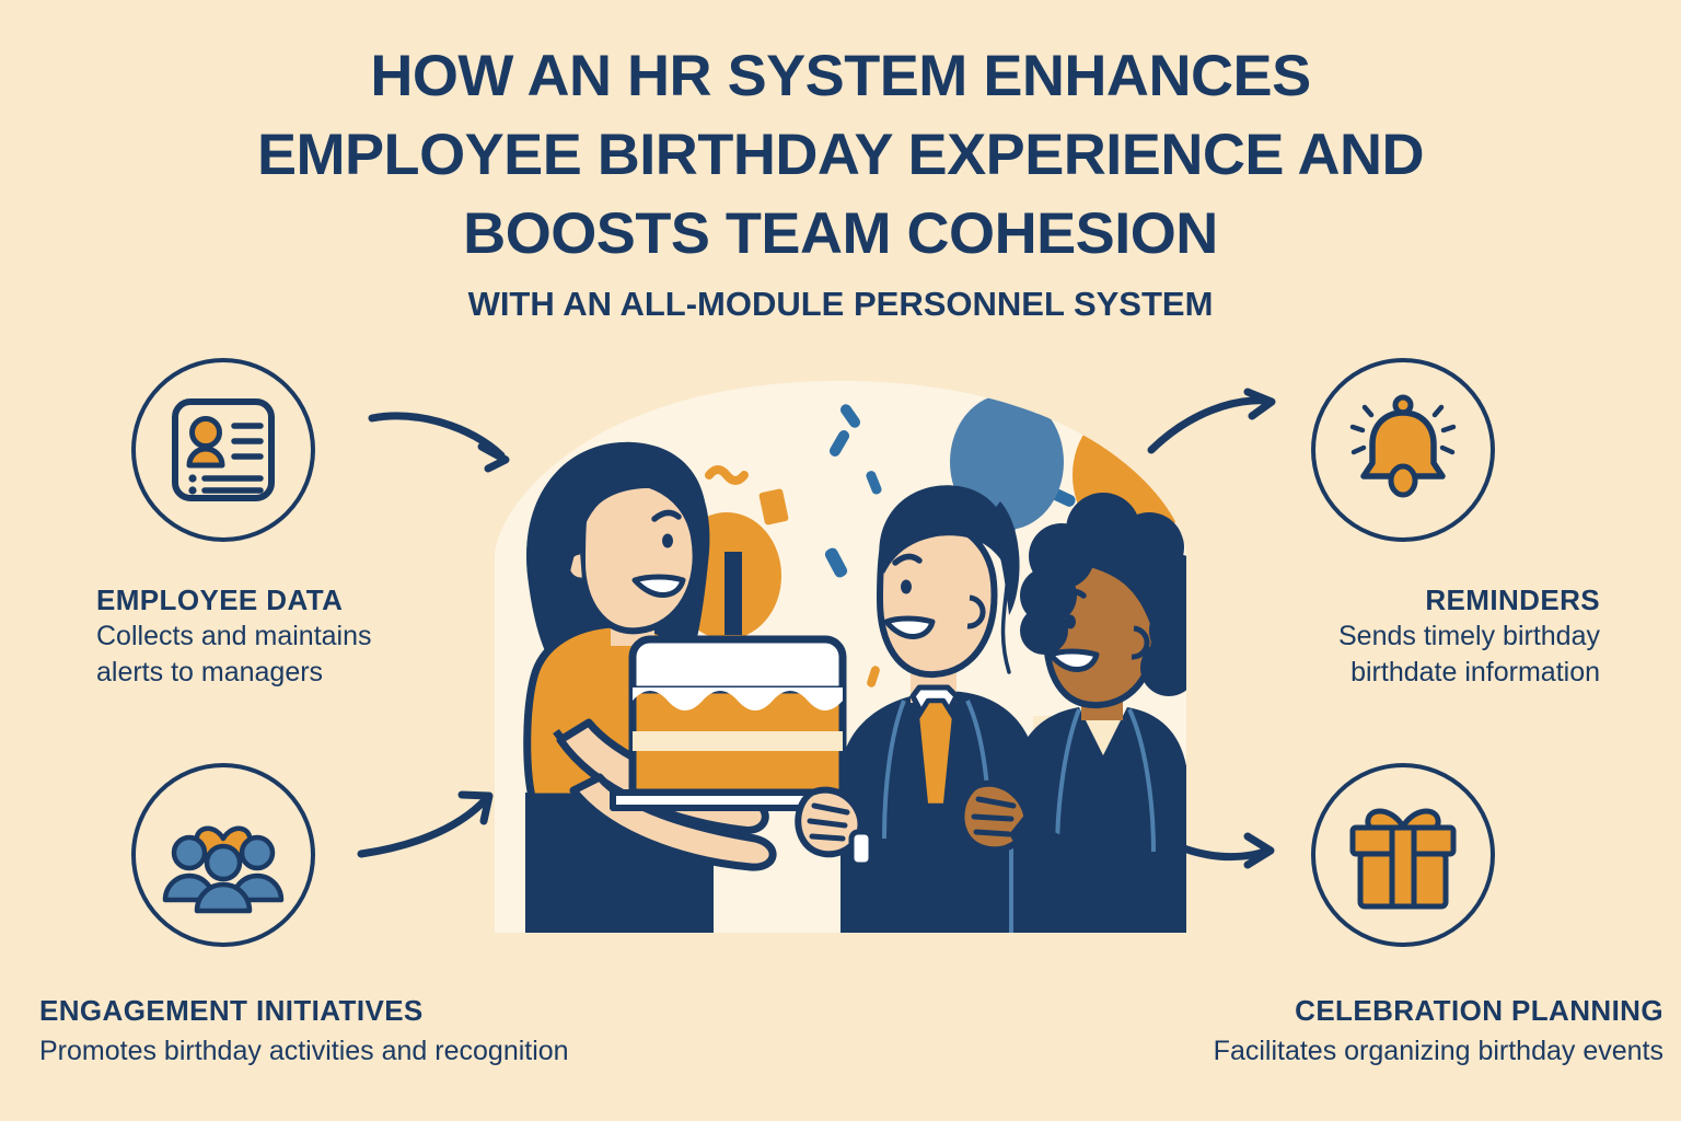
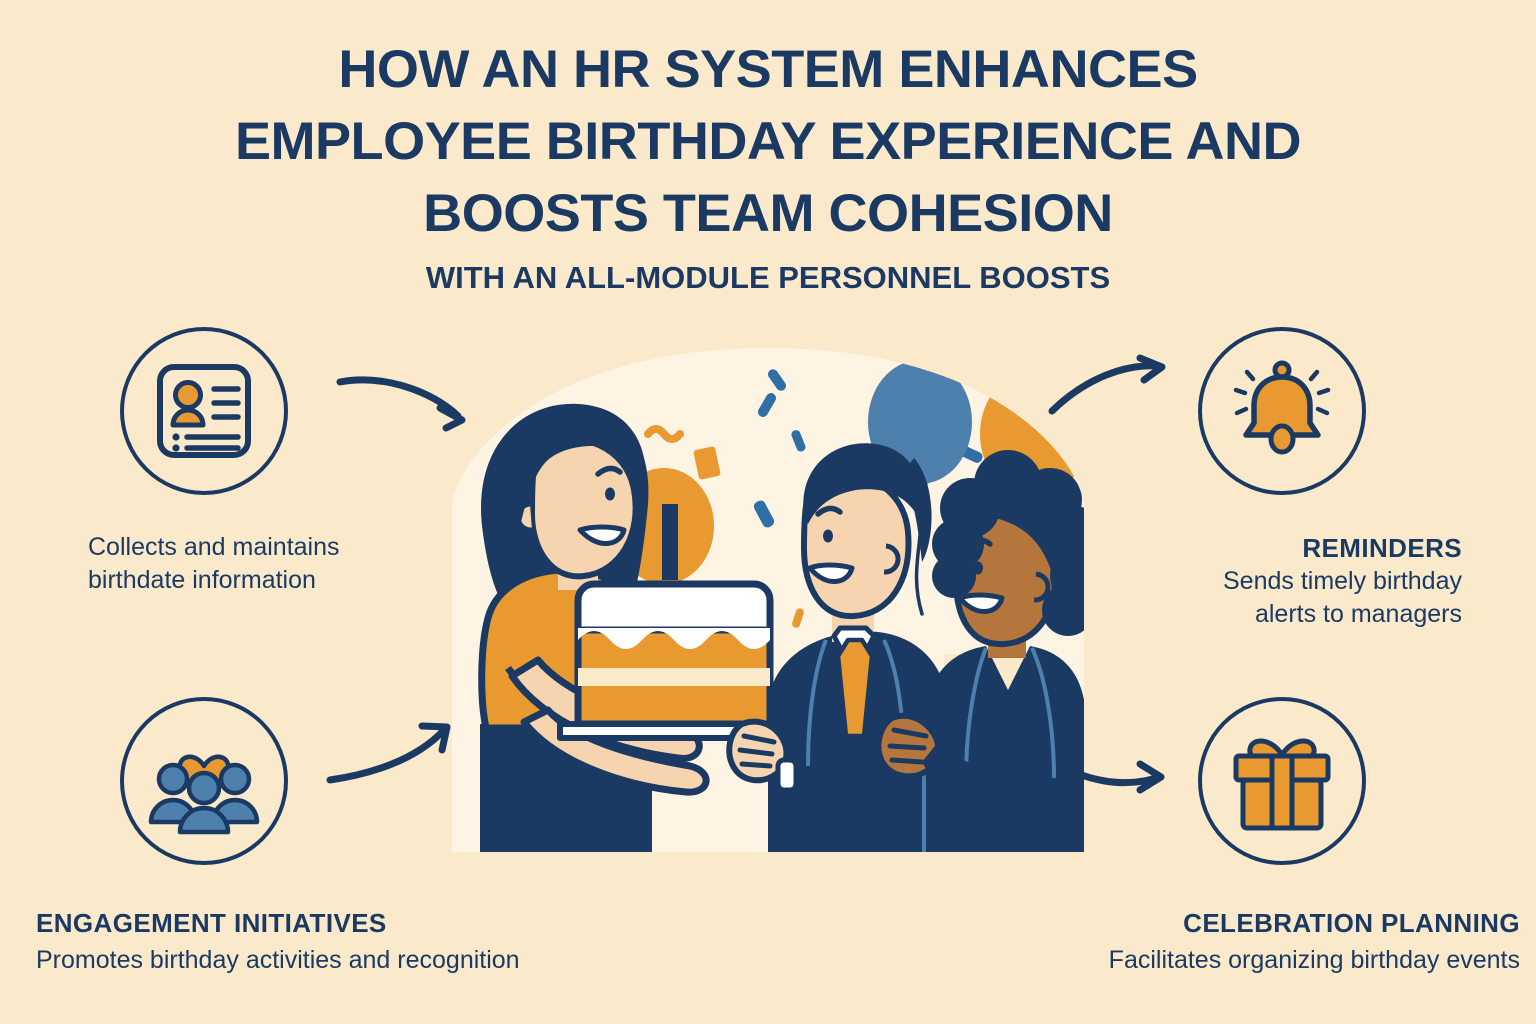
  HOW AN HR SYSTEM ENHANCES
  EMPLOYEE BIRTHDAY EXPERIENCE AND
  BOOSTS TEAM COHESION
- WITH AN ALL-MODULE PERSONNEL SYSTEM
+ WITH AN ALL-MODULE PERSONNEL BOOSTS
- EMPLOYEE DATA
  Collects and maintains
- alerts to managers
+ birthdate information
  REMINDERS
  Sends timely birthday
- birthdate information
+ alerts to managers
  ENGAGEMENT INITIATIVES
  Promotes birthday activities and recognition
  CELEBRATION PLANNING
  Facilitates organizing birthday events
